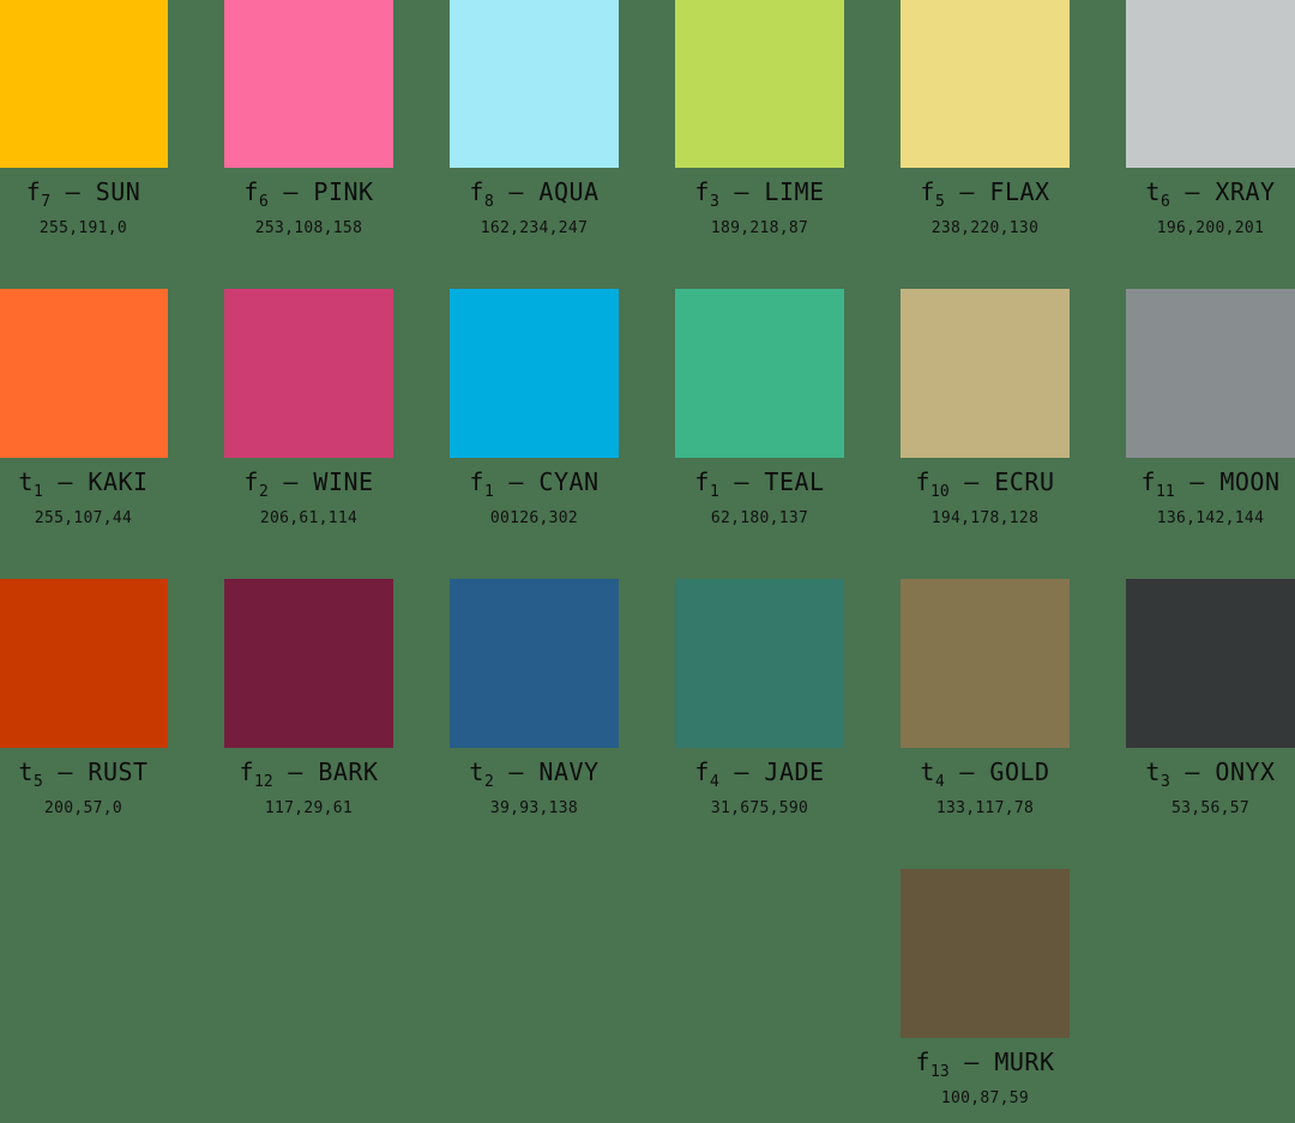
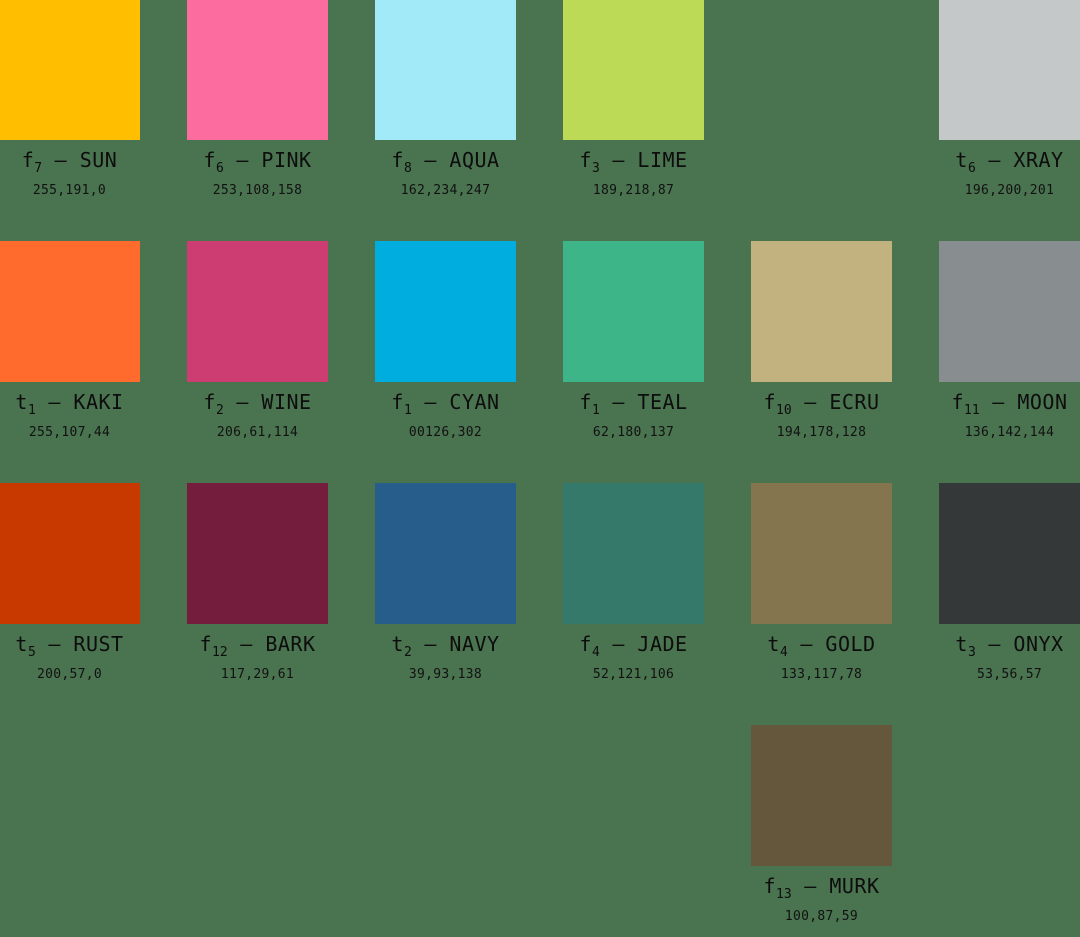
  f7 – SUN
  255,191,0
  f6 – PINK
  253,108,158
  f8 – AQUA
  162,234,247
  f3 – LIME
  189,218,87
- f5 – FLAX
- 238,220,130
  t6 – XRAY
  196,200,201
  t1 – KAKI
  255,107,44
  f2 – WINE
  206,61,114
  f1 – CYAN
  00126,302
  f1 – TEAL
  62,180,137
  f10 – ECRU
  194,178,128
  f11 – MOON
  136,142,144
  t5 – RUST
  200,57,0
  f12 – BARK
  117,29,61
  t2 – NAVY
  39,93,138
  f4 – JADE
- 31,675,590
+ 52,121,106
  t4 – GOLD
  133,117,78
  t3 – ONYX
  53,56,57
  f13 – MURK
  100,87,59
